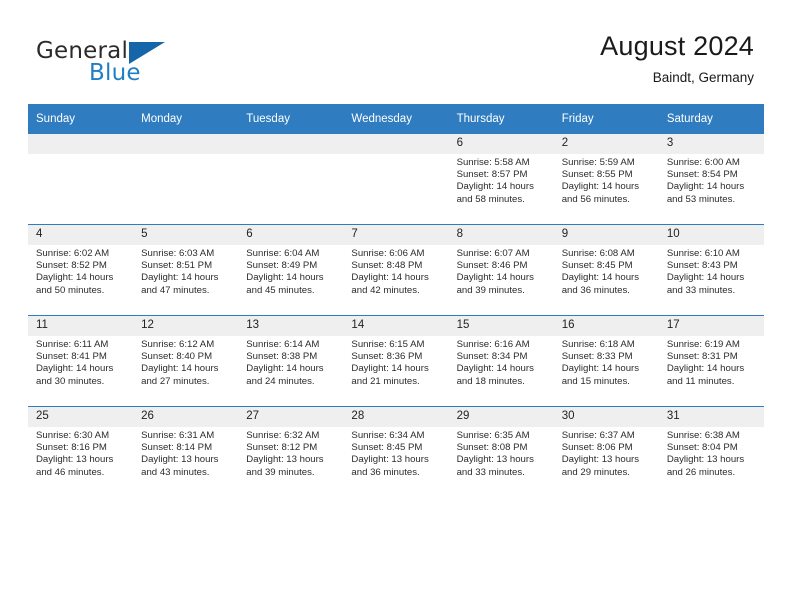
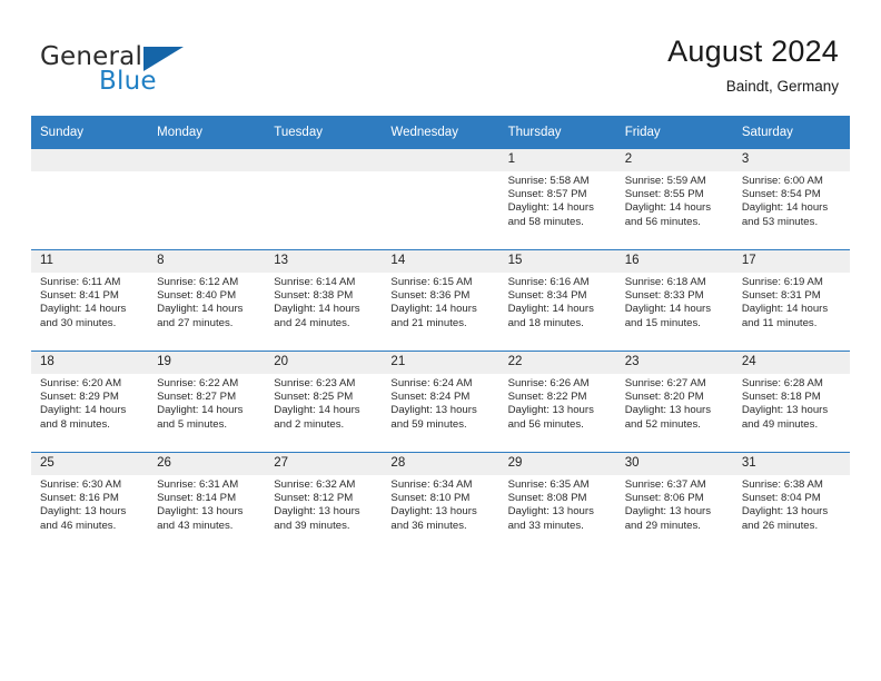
  General
  Blue
  August 2024
  Baindt, Germany
  Sunday	Monday	Tuesday	Wednesday	Thursday	Friday	Saturday
- 				6Sunrise: 5:58 AMSunset: 8:57 PMDaylight: 14 hoursand 58 minutes.	2Sunrise: 5:59 AMSunset: 8:55 PMDaylight: 14 hoursand 56 minutes.	3Sunrise: 6:00 AMSunset: 8:54 PMDaylight: 14 hoursand 53 minutes.
+ 				1Sunrise: 5:58 AMSunset: 8:57 PMDaylight: 14 hoursand 58 minutes.	2Sunrise: 5:59 AMSunset: 8:55 PMDaylight: 14 hoursand 56 minutes.	3Sunrise: 6:00 AMSunset: 8:54 PMDaylight: 14 hoursand 53 minutes.
- 4Sunrise: 6:02 AMSunset: 8:52 PMDaylight: 14 hoursand 50 minutes.	5Sunrise: 6:03 AMSunset: 8:51 PMDaylight: 14 hoursand 47 minutes.	6Sunrise: 6:04 AMSunset: 8:49 PMDaylight: 14 hoursand 45 minutes.	7Sunrise: 6:06 AMSunset: 8:48 PMDaylight: 14 hoursand 42 minutes.	8Sunrise: 6:07 AMSunset: 8:46 PMDaylight: 14 hoursand 39 minutes.	9Sunrise: 6:08 AMSunset: 8:45 PMDaylight: 14 hoursand 36 minutes.	10Sunrise: 6:10 AMSunset: 8:43 PMDaylight: 14 hoursand 33 minutes.
- 11Sunrise: 6:11 AMSunset: 8:41 PMDaylight: 14 hoursand 30 minutes.	12Sunrise: 6:12 AMSunset: 8:40 PMDaylight: 14 hoursand 27 minutes.	13Sunrise: 6:14 AMSunset: 8:38 PMDaylight: 14 hoursand 24 minutes.	14Sunrise: 6:15 AMSunset: 8:36 PMDaylight: 14 hoursand 21 minutes.	15Sunrise: 6:16 AMSunset: 8:34 PMDaylight: 14 hoursand 18 minutes.	16Sunrise: 6:18 AMSunset: 8:33 PMDaylight: 14 hoursand 15 minutes.	17Sunrise: 6:19 AMSunset: 8:31 PMDaylight: 14 hoursand 11 minutes.
+ 11Sunrise: 6:11 AMSunset: 8:41 PMDaylight: 14 hoursand 30 minutes.	8Sunrise: 6:12 AMSunset: 8:40 PMDaylight: 14 hoursand 27 minutes.	13Sunrise: 6:14 AMSunset: 8:38 PMDaylight: 14 hoursand 24 minutes.	14Sunrise: 6:15 AMSunset: 8:36 PMDaylight: 14 hoursand 21 minutes.	15Sunrise: 6:16 AMSunset: 8:34 PMDaylight: 14 hoursand 18 minutes.	16Sunrise: 6:18 AMSunset: 8:33 PMDaylight: 14 hoursand 15 minutes.	17Sunrise: 6:19 AMSunset: 8:31 PMDaylight: 14 hoursand 11 minutes.
+ 18Sunrise: 6:20 AMSunset: 8:29 PMDaylight: 14 hoursand 8 minutes.	19Sunrise: 6:22 AMSunset: 8:27 PMDaylight: 14 hoursand 5 minutes.	20Sunrise: 6:23 AMSunset: 8:25 PMDaylight: 14 hoursand 2 minutes.	21Sunrise: 6:24 AMSunset: 8:24 PMDaylight: 13 hoursand 59 minutes.	22Sunrise: 6:26 AMSunset: 8:22 PMDaylight: 13 hoursand 56 minutes.	23Sunrise: 6:27 AMSunset: 8:20 PMDaylight: 13 hoursand 52 minutes.	24Sunrise: 6:28 AMSunset: 8:18 PMDaylight: 13 hoursand 49 minutes.
- 25Sunrise: 6:30 AMSunset: 8:16 PMDaylight: 13 hoursand 46 minutes.	26Sunrise: 6:31 AMSunset: 8:14 PMDaylight: 13 hoursand 43 minutes.	27Sunrise: 6:32 AMSunset: 8:12 PMDaylight: 13 hoursand 39 minutes.	28Sunrise: 6:34 AMSunset: 8:45 PMDaylight: 13 hoursand 36 minutes.	29Sunrise: 6:35 AMSunset: 8:08 PMDaylight: 13 hoursand 33 minutes.	30Sunrise: 6:37 AMSunset: 8:06 PMDaylight: 13 hoursand 29 minutes.	31Sunrise: 6:38 AMSunset: 8:04 PMDaylight: 13 hoursand 26 minutes.
+ 25Sunrise: 6:30 AMSunset: 8:16 PMDaylight: 13 hoursand 46 minutes.	26Sunrise: 6:31 AMSunset: 8:14 PMDaylight: 13 hoursand 43 minutes.	27Sunrise: 6:32 AMSunset: 8:12 PMDaylight: 13 hoursand 39 minutes.	28Sunrise: 6:34 AMSunset: 8:10 PMDaylight: 13 hoursand 36 minutes.	29Sunrise: 6:35 AMSunset: 8:08 PMDaylight: 13 hoursand 33 minutes.	30Sunrise: 6:37 AMSunset: 8:06 PMDaylight: 13 hoursand 29 minutes.	31Sunrise: 6:38 AMSunset: 8:04 PMDaylight: 13 hoursand 26 minutes.
